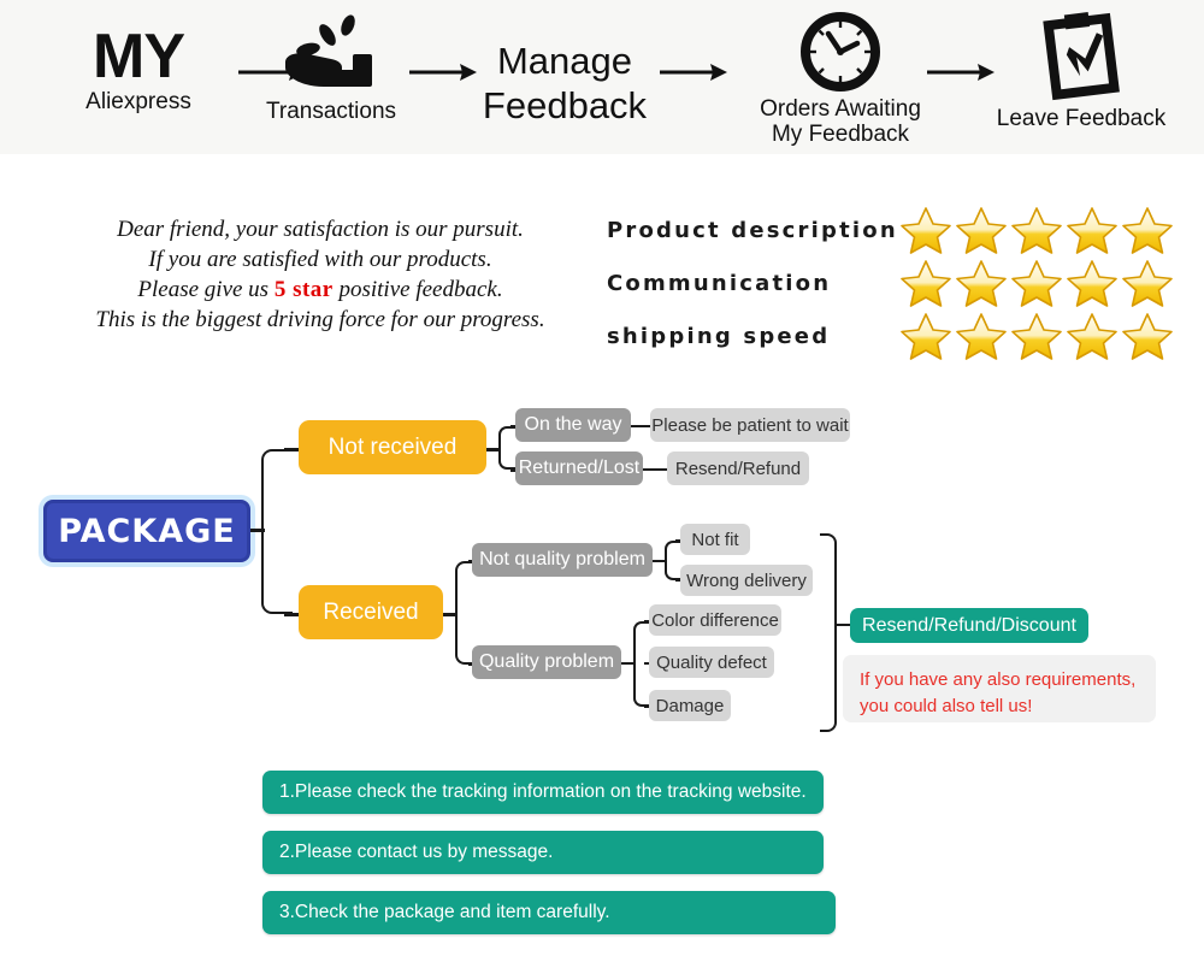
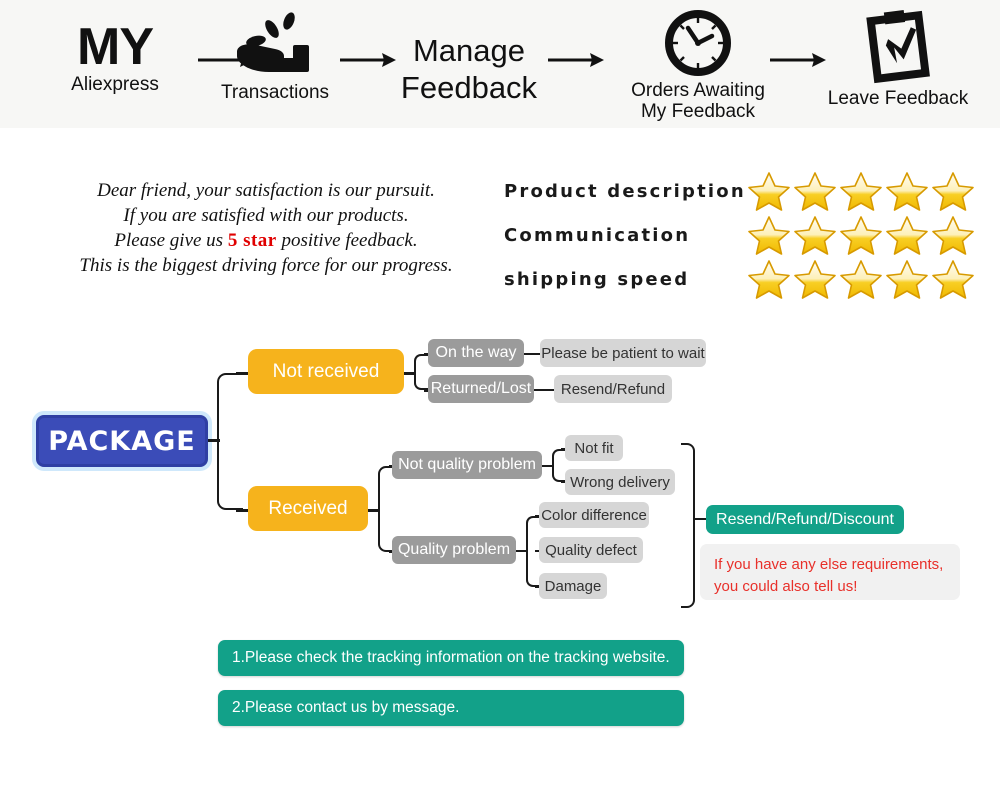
  MY
  Aliexpress
  Transactions
  Manage
  Feedback
  Orders Awaiting
  My Feedback
  Leave Feedback
  Dear friend, your satisfaction is our pursuit.
  If you are satisfied with our products.
  Please give us 5 star positive feedback.
  This is the biggest driving force for our progress.
  Product description
  Communication
  shipping speed
  PACKAGE
  Not received
  On the way
  Please be patient to wait
  Returned/Lost
  Resend/Refund
  Received
  Not quality problem
  Not fit
  Wrong delivery
  Quality problem
  Color difference
  Quality defect
  Damage
  Resend/Refund/Discount
- If you have any also requirements,
+ If you have any else requirements,
  you could also tell us!
  1.Please check the tracking information on the tracking website.
  2.Please contact us by message.
- 3.Check the package and item carefully.
